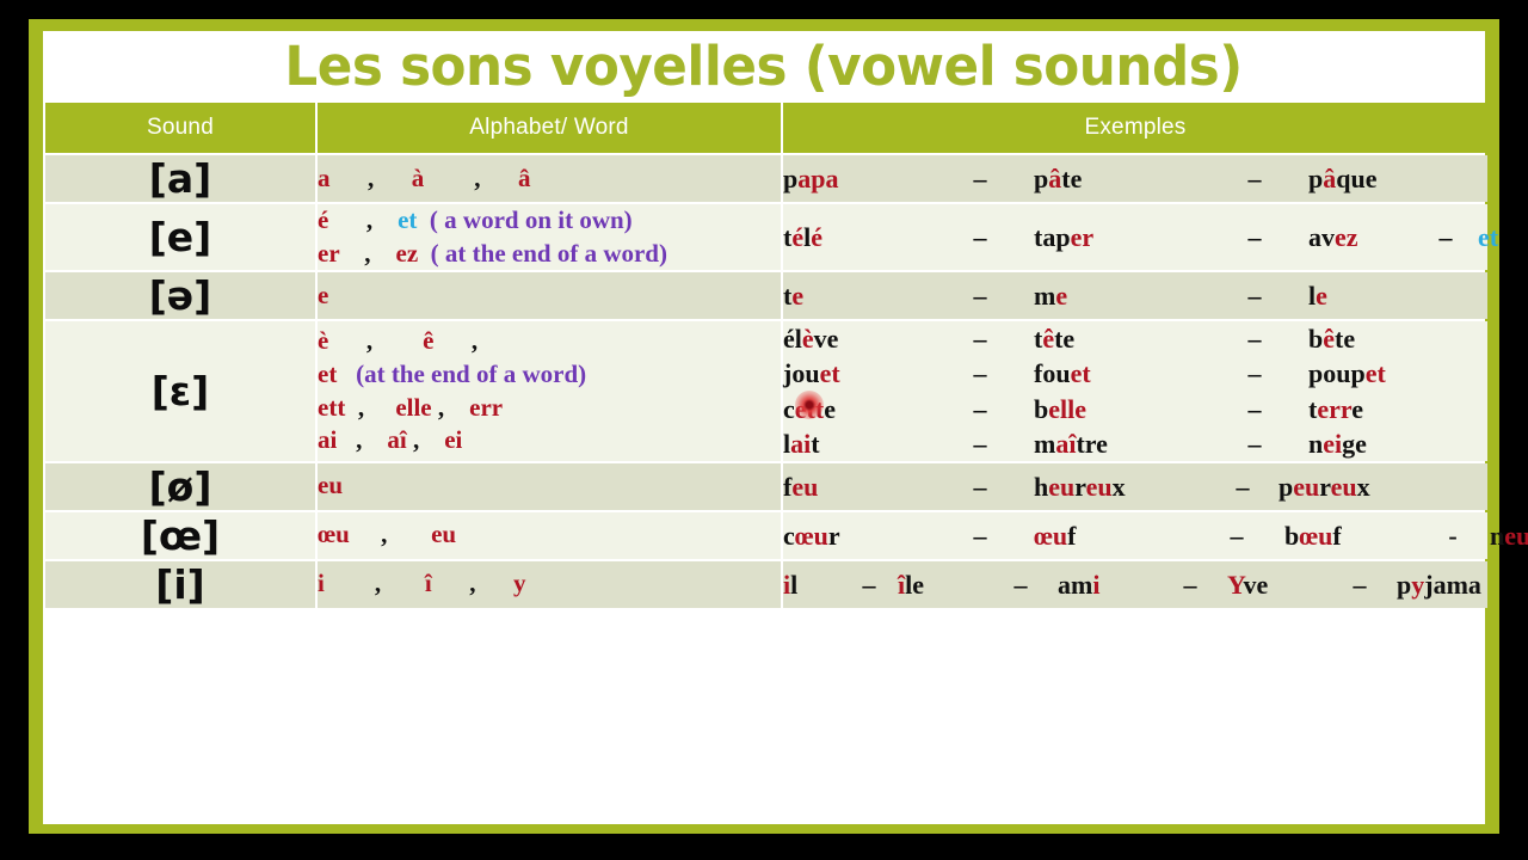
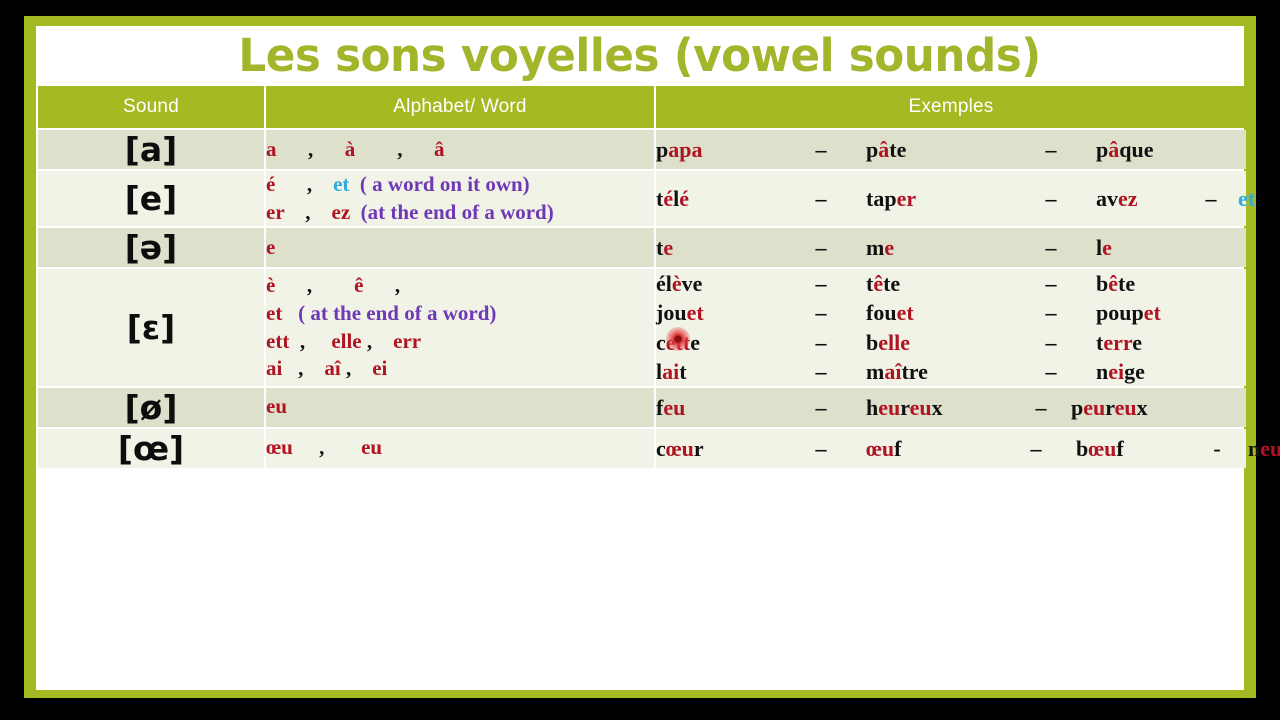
  Les sons voyelles (vowel sounds)
  Sound	Alphabet/ Word	Exemples
  [a]	a , à , â	papa – pâte – pâque
- [e]	é , et ( a word on it own)er , ez ( at the end of a word)	télé – taper – avez – et
+ [e]	é , et ( a word on it own)er , ez (at the end of a word)	télé – taper – avez – et
  [ə]	e	te – me – le
- [ɛ]	è , ê ,et (at the end of a word)ett , elle , errai , aî , ei	élève – tête – bêtejouet – fouet – poupetc e – belle – terrelait – maître – neige
+ [ɛ]	è , ê ,et ( at the end of a word)ett , elle , errai , aî , ei	élève – tête – bêtejouet – fouet – poupetc e – belle – terrelait – maître – neige
  [ø]	eu	feu – heureux – peureux
  [œ]	œu , eu	cœur – œuf – bœuf - neu
- [i]	i , î , y	il – île – ami – Yve – pyjama
